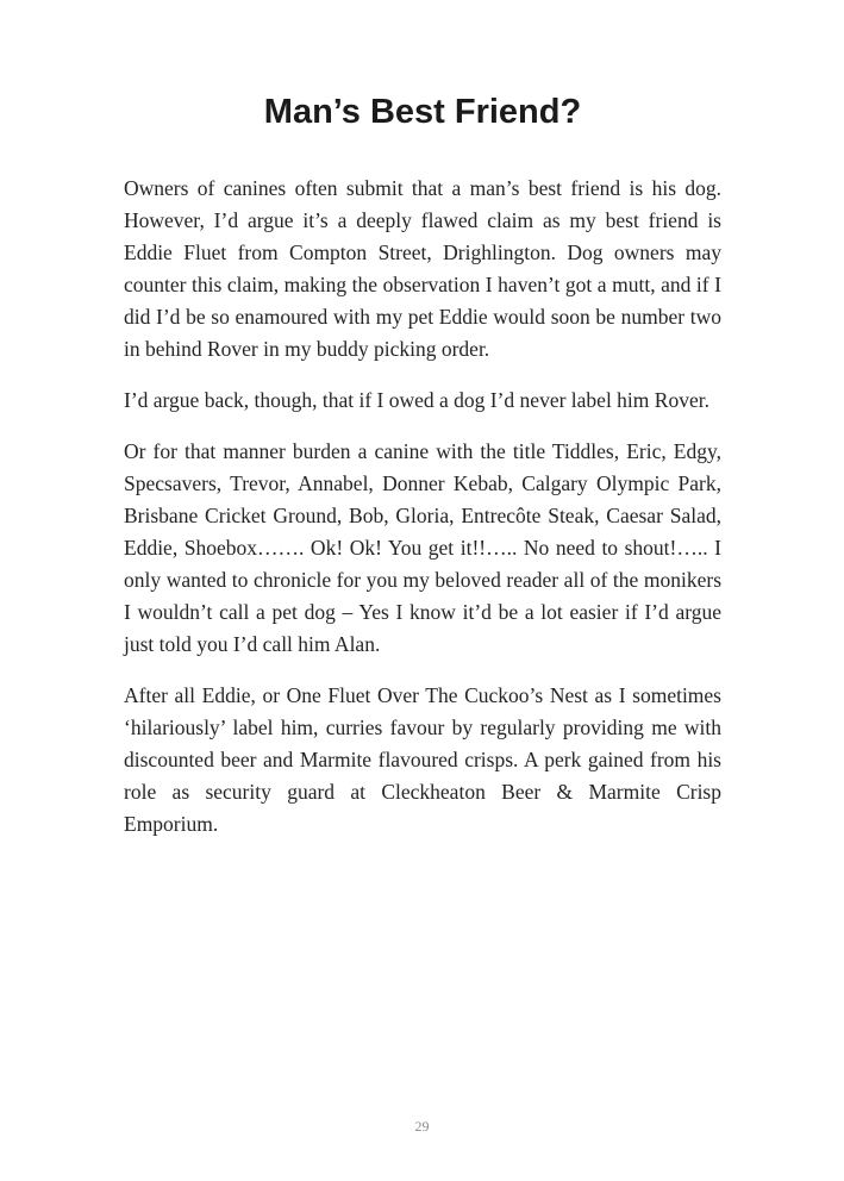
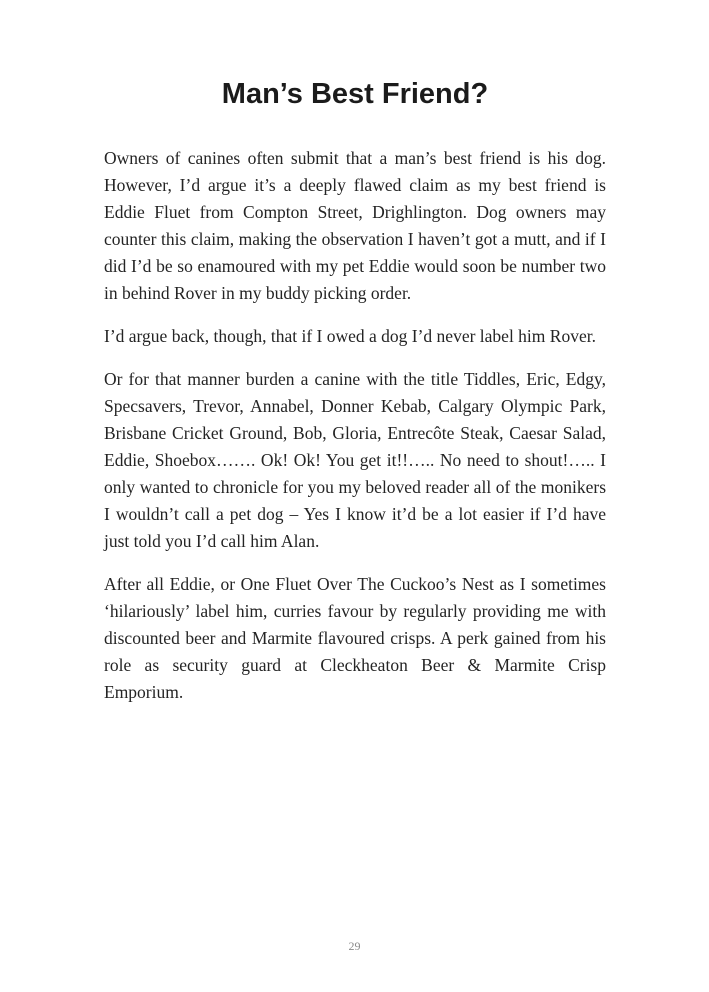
  Man’s Best Friend?
  Owners of canines often submit that a man’s best friend is his dog. However, I’d argue it’s a deeply flawed claim as my best friend is Eddie Fluet from Compton Street, Drighlington. Dog owners may counter this claim, making the observation I haven’t got a mutt, and if I did I’d be so enamoured with my pet Eddie would soon be number two in behind Rover in my buddy picking order.
  I’d argue back, though, that if I owed a dog I’d never label him Rover.
- Or for that manner burden a canine with the title Tiddles, Eric, Edgy, Specsavers, Trevor, Annabel, Donner Kebab, Calgary Olympic Park, Brisbane Cricket Ground, Bob, Gloria, Entrecôte Steak, Caesar Salad, Eddie, Shoebox……. Ok! Ok! You get it!!….. No need to shout!….. I only wanted to chronicle for you my beloved reader all of the monikers I wouldn’t call a pet dog – Yes I know it’d be a lot easier if I’d argue just told you I’d call him Alan.
+ Or for that manner burden a canine with the title Tiddles, Eric, Edgy, Specsavers, Trevor, Annabel, Donner Kebab, Calgary Olympic Park, Brisbane Cricket Ground, Bob, Gloria, Entrecôte Steak, Caesar Salad, Eddie, Shoebox……. Ok! Ok! You get it!!….. No need to shout!….. I only wanted to chronicle for you my beloved reader all of the monikers I wouldn’t call a pet dog – Yes I know it’d be a lot easier if I’d have just told you I’d call him Alan.
  After all Eddie, or One Fluet Over The Cuckoo’s Nest as I sometimes ‘hilariously’ label him, curries favour by regularly providing me with discounted beer and Marmite flavoured crisps. A perk gained from his role as security guard at Cleckheaton Beer & Marmite Crisp Emporium.
  29
